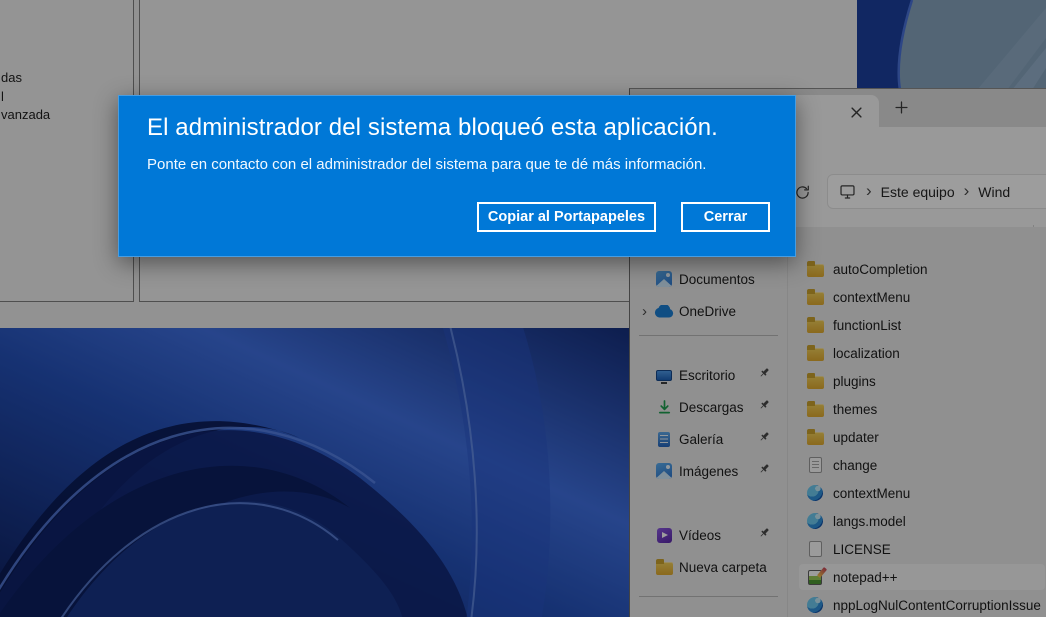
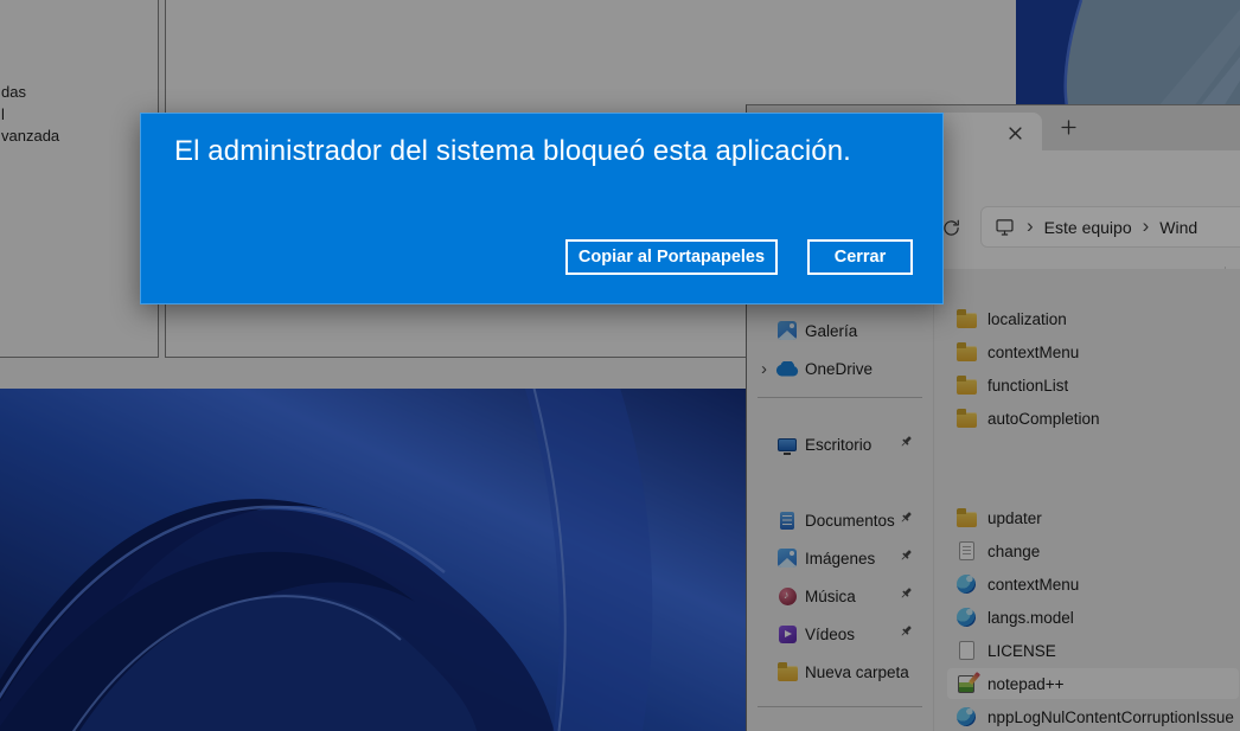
  das
  l
  vanzada
  ›
  Este equipo
  ›
  Wind
- Documentos
+ Galería
  ›
  OneDrive
  Escritorio
- Descargas
- Galería
+ Documentos
  Imágenes
+ Música
  Vídeos
  Nueva carpeta
- autoCompletion
+ localization
  contextMenu
  functionList
- localization
+ autoCompletion
- plugins
- themes
  updater
  change
  contextMenu
  langs.model
  LICENSE
  notepad++
  nppLogNulContentCorruptionIssue
  El administrador del sistema bloqueó esta aplicación.
- Ponte en contacto con el administrador del sistema para que te dé más información.
  Copiar al Portapapeles
  Cerrar
